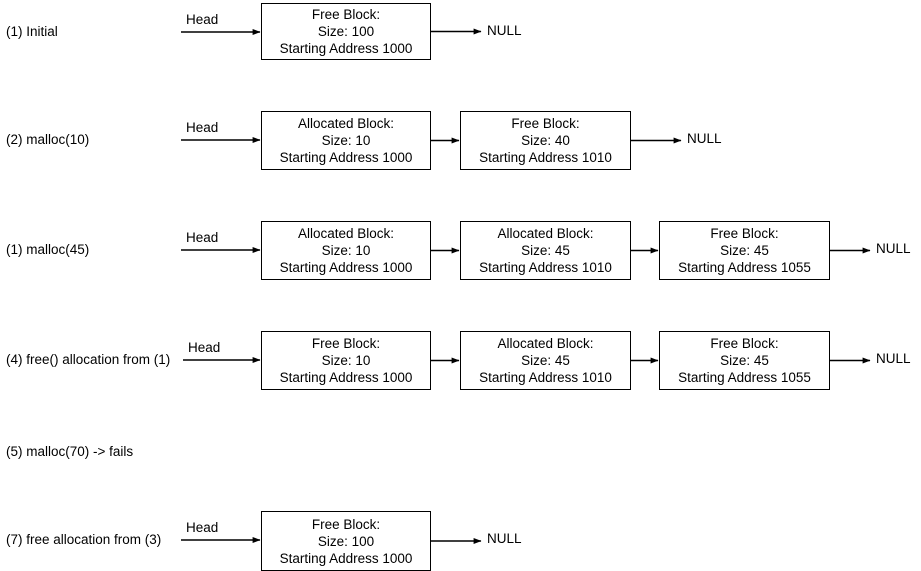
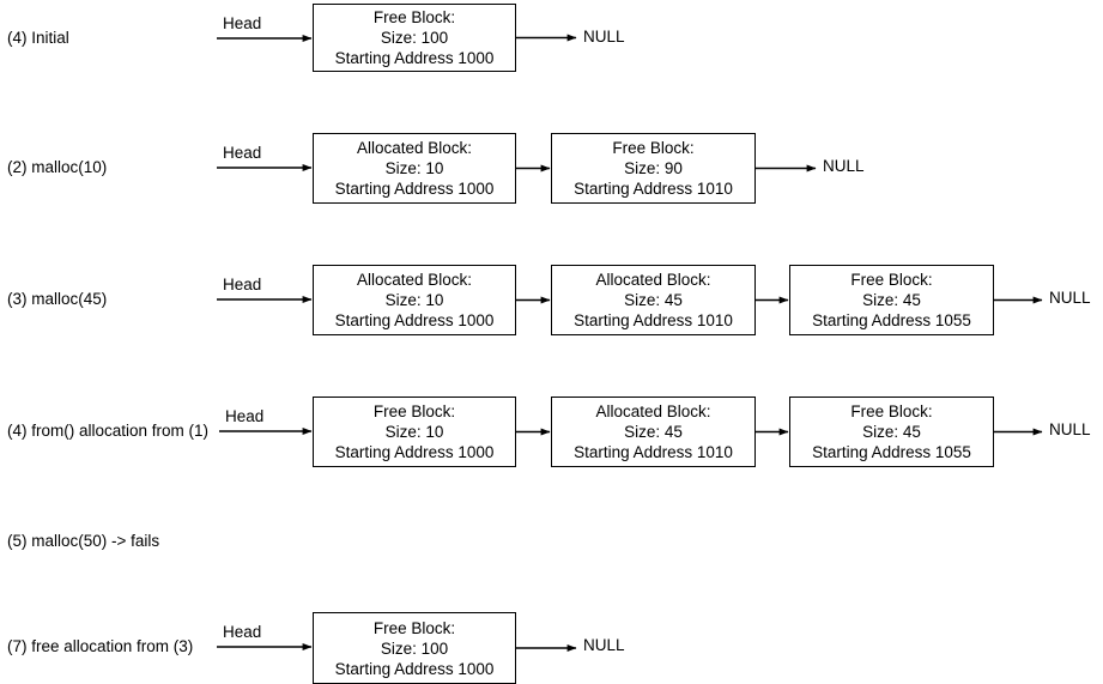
- (1) Initial
+ (4) Initial
  Head
  NULL
  (2) malloc(10)
  Head
  NULL
- (1) malloc(45)
+ (3) malloc(45)
  Head
  NULL
- (4) free() allocation from (1)
+ (4) from() allocation from (1)
  Head
  NULL
- (5) malloc(70) -> fails
+ (5) malloc(50) -> fails
  (7) free allocation from (3)
  Head
  NULL
  Free Block:
  Size: 100
  Starting Address 1000
  Allocated Block:
  Size: 10
  Starting Address 1000
  Free Block:
- Size: 40
+ Size: 90
  Starting Address 1010
  Allocated Block:
  Size: 10
  Starting Address 1000
  Allocated Block:
  Size: 45
  Starting Address 1010
  Free Block:
  Size: 45
  Starting Address 1055
  Free Block:
  Size: 10
  Starting Address 1000
  Allocated Block:
  Size: 45
  Starting Address 1010
  Free Block:
  Size: 45
  Starting Address 1055
  Free Block:
  Size: 100
  Starting Address 1000
